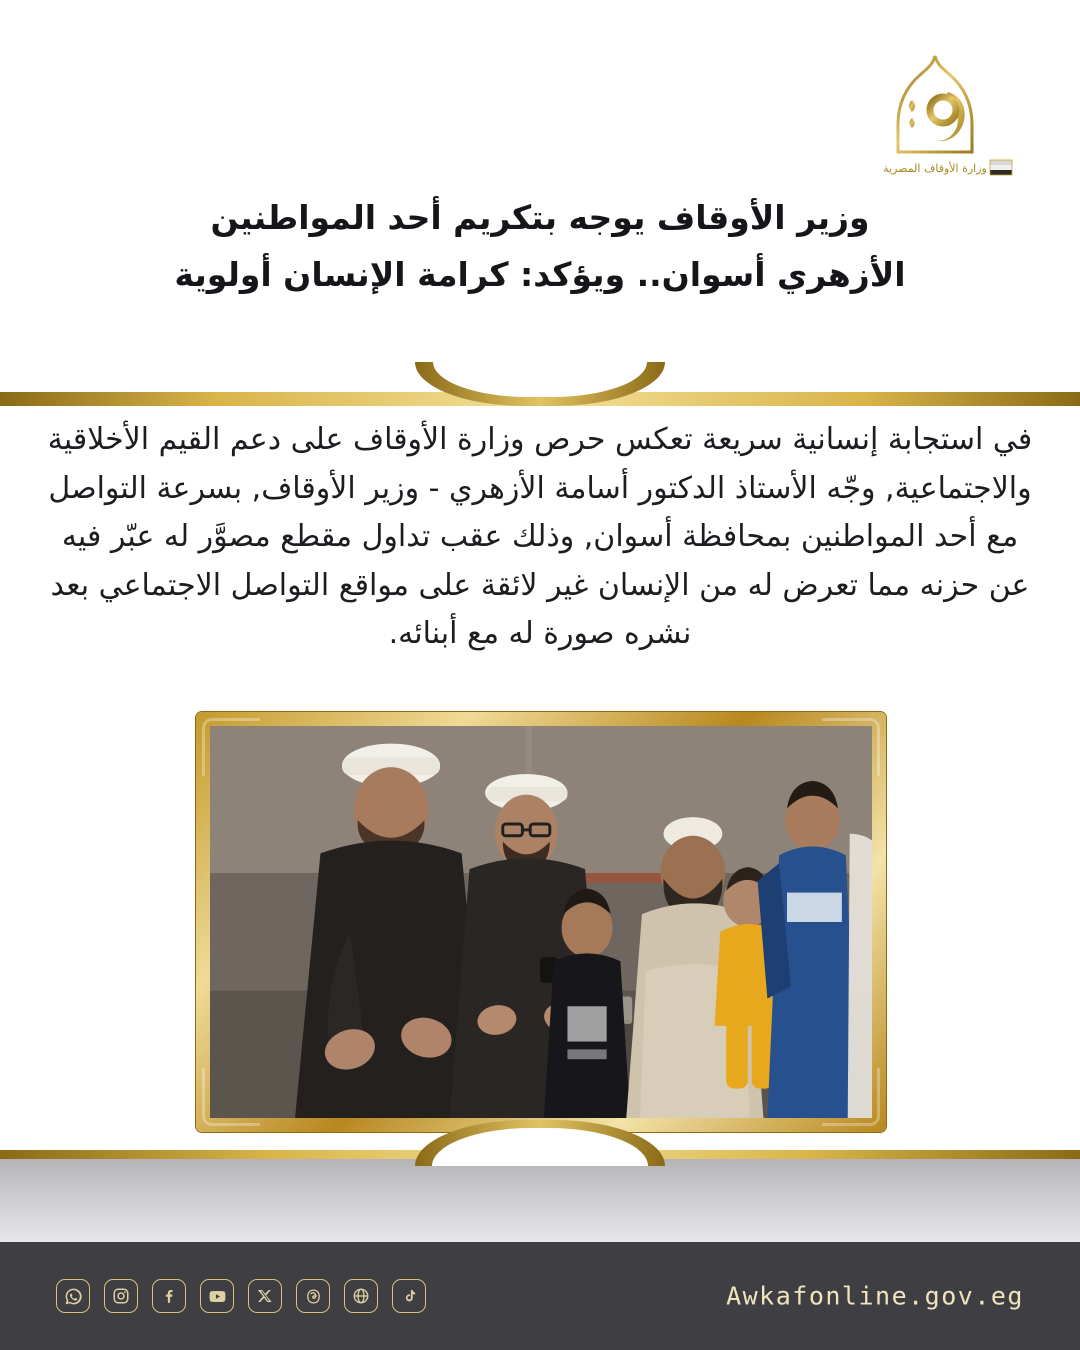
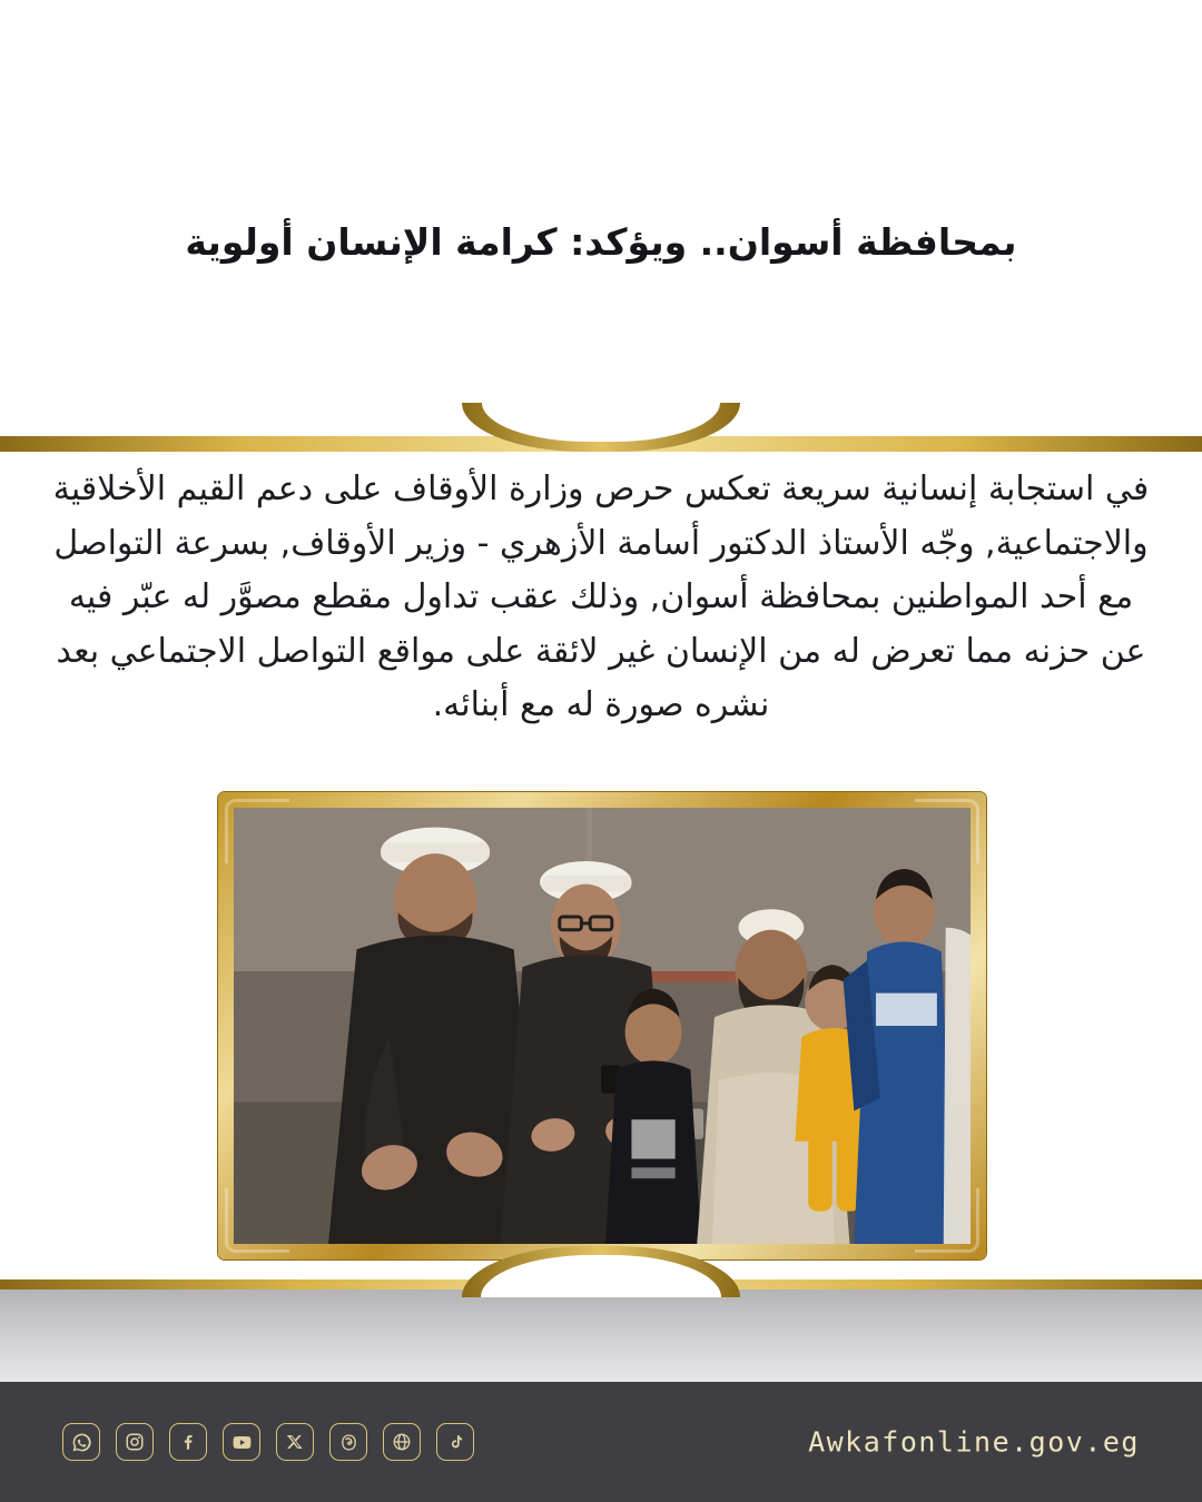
- وزارة الأوقاف المصرية
- وزير الأوقاف يوجه بتكريم أحد المواطنين
- الأزهري أسوان.. ويؤكد: كرامة الإنسان أولوية
+ بمحافظة أسوان.. ويؤكد: كرامة الإنسان أولوية
  في استجابة إنسانية سريعة تعكس حرص وزارة الأوقاف على دعم القيم الأخلاقية والاجتماعية, وجّه الأستاذ الدكتور أسامة الأزهري - وزير الأوقاف, بسرعة التواصل مع أحد المواطنين بمحافظة أسوان, وذلك عقب تداول مقطع مصوَّر له عبّر فيه عن حزنه مما تعرض له من الإنسان غير لائقة على مواقع التواصل الاجتماعي بعد نشره صورة له مع أبنائه.
  Awkafonline.gov.eg
